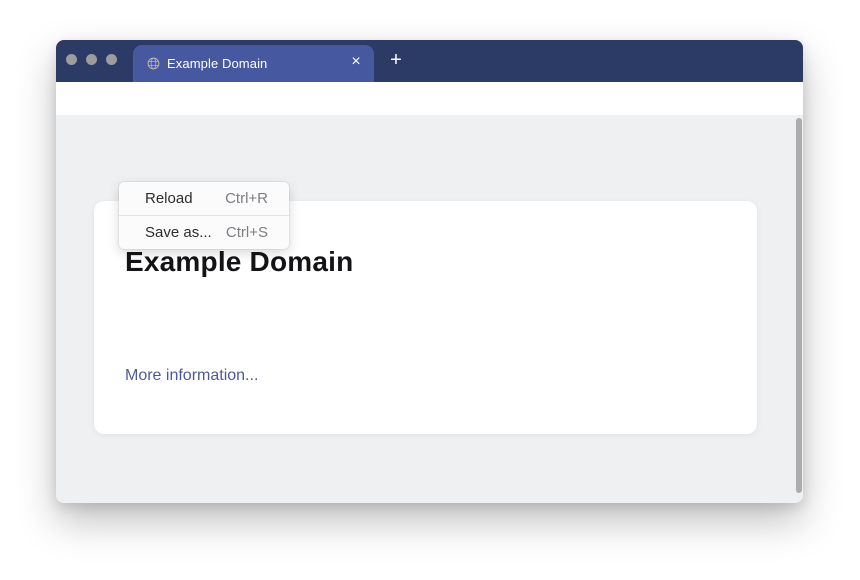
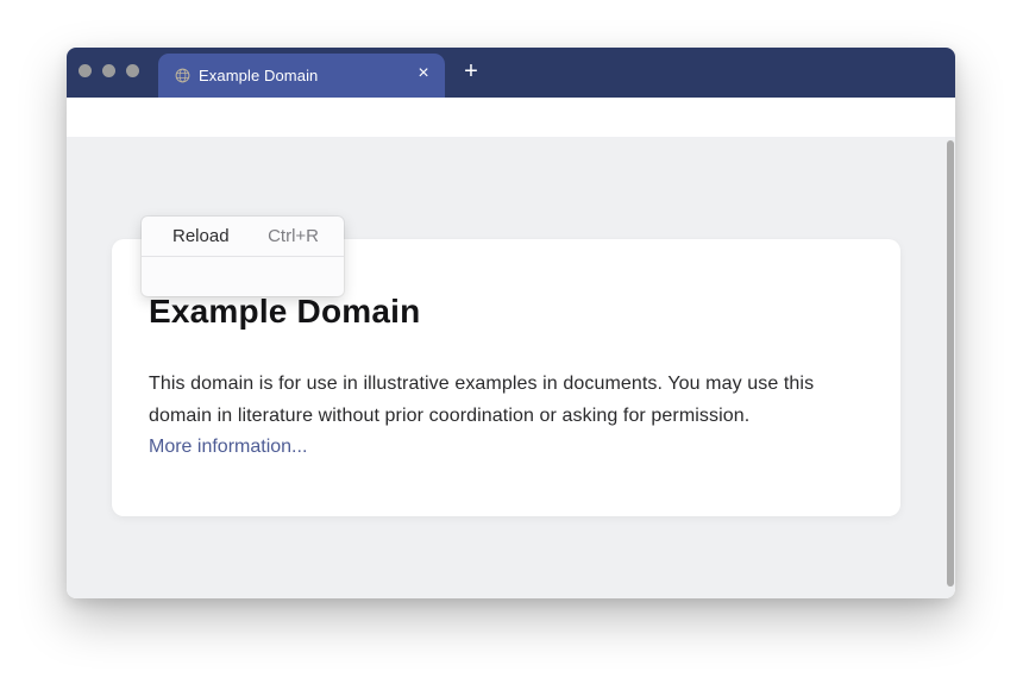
  Example Domain
  ×
  +
  Example Domain
+ This domain is for use in illustrative examples in documents. You may use this
+ domain in literature without prior coordination or asking for permission.
  More information...
  Reload
  Ctrl+R
- Save as...
- Ctrl+S
